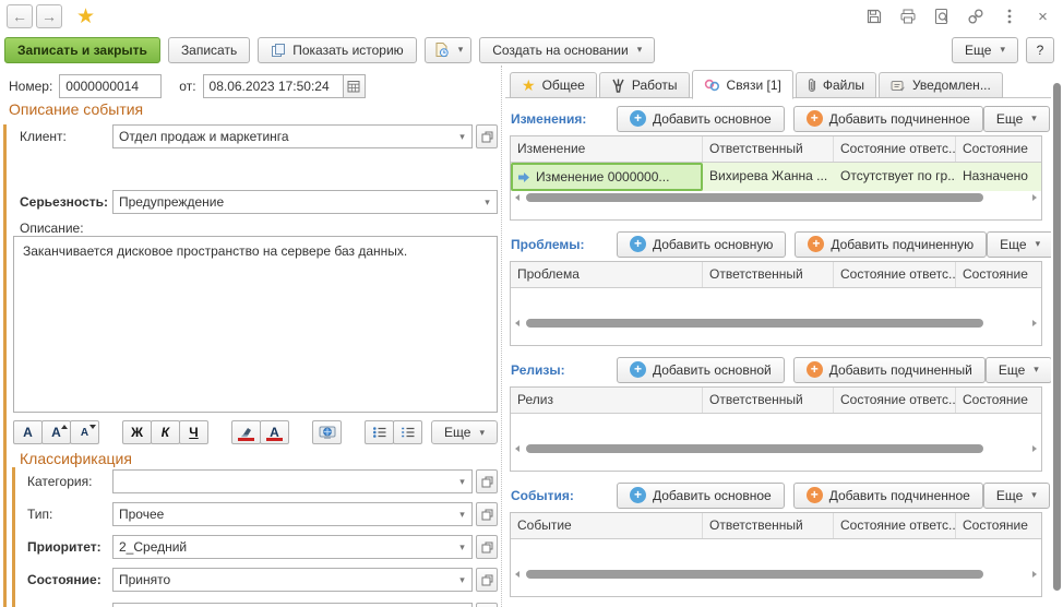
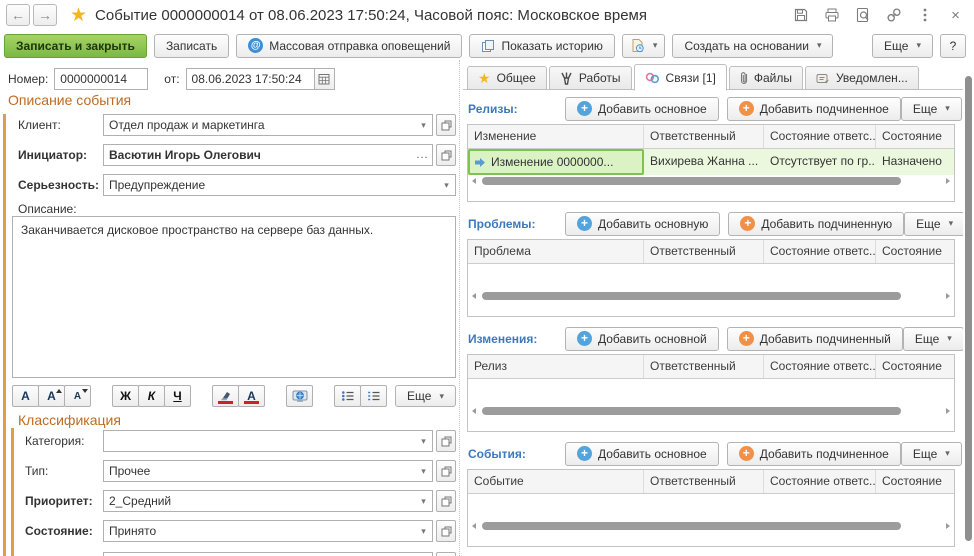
  ←
  →
  ★
+ Событие 0000000014 от 08.06.2023 17:50:24, Часовой пояс: Московское время
  ×
  Записать и закрыть
  Записать
+ @
+ Массовая отправка оповещений
  Показать историю
  ▾
  Создать на основании
  ▾
  Еще
  ▾
  ?
  Номер:
  0000000014
  от:
  08.06.2023 17:50:24
  Описание события
  Клиент:
  Отдел продаж и маркетинга
  ▾
+ Инициатор:
+ Васютин Игорь Олегович
+ ...
  Серьезность:
  Предупреждение
  ▾
  Описание:
  Заканчивается дисковое пространство на сервере баз данных.
  A
  A
  A
  Ж
  К
  Ч
  А
  Еще
  ▾
  Классификация
  Категория:
  ▾
  Тип:
  Прочее
  ▾
  Приоритет:
  2_Средний
  ▾
  Состояние:
  Принято
  ▾
  ★
  Общее
  Работы
  Связи [1]
  Файлы
  Уведомлен...
- Изменения:
+ Релизы:
  +
  Добавить основное
  +
  Добавить подчиненное
  Еще
  ▾
  Изменение
  Ответственный
  Состояние ответс..
  Состояние
  Изменение 0000000...
  Вихирева Жанна ...
  Отсутствует по гр..
  Назначено
  Проблемы:
  +
  Добавить основную
  +
  Добавить подчиненную
  Еще
  ▾
  Проблема
  Ответственный
  Состояние ответс..
  Состояние
- Релизы:
+ Изменения:
  +
  Добавить основной
  +
  Добавить подчиненный
  Еще
  ▾
  Релиз
  Ответственный
  Состояние ответс..
  Состояние
  События:
  +
  Добавить основное
  +
  Добавить подчиненное
  Еще
  ▾
  Событие
  Ответственный
  Состояние ответс..
  Состояние
